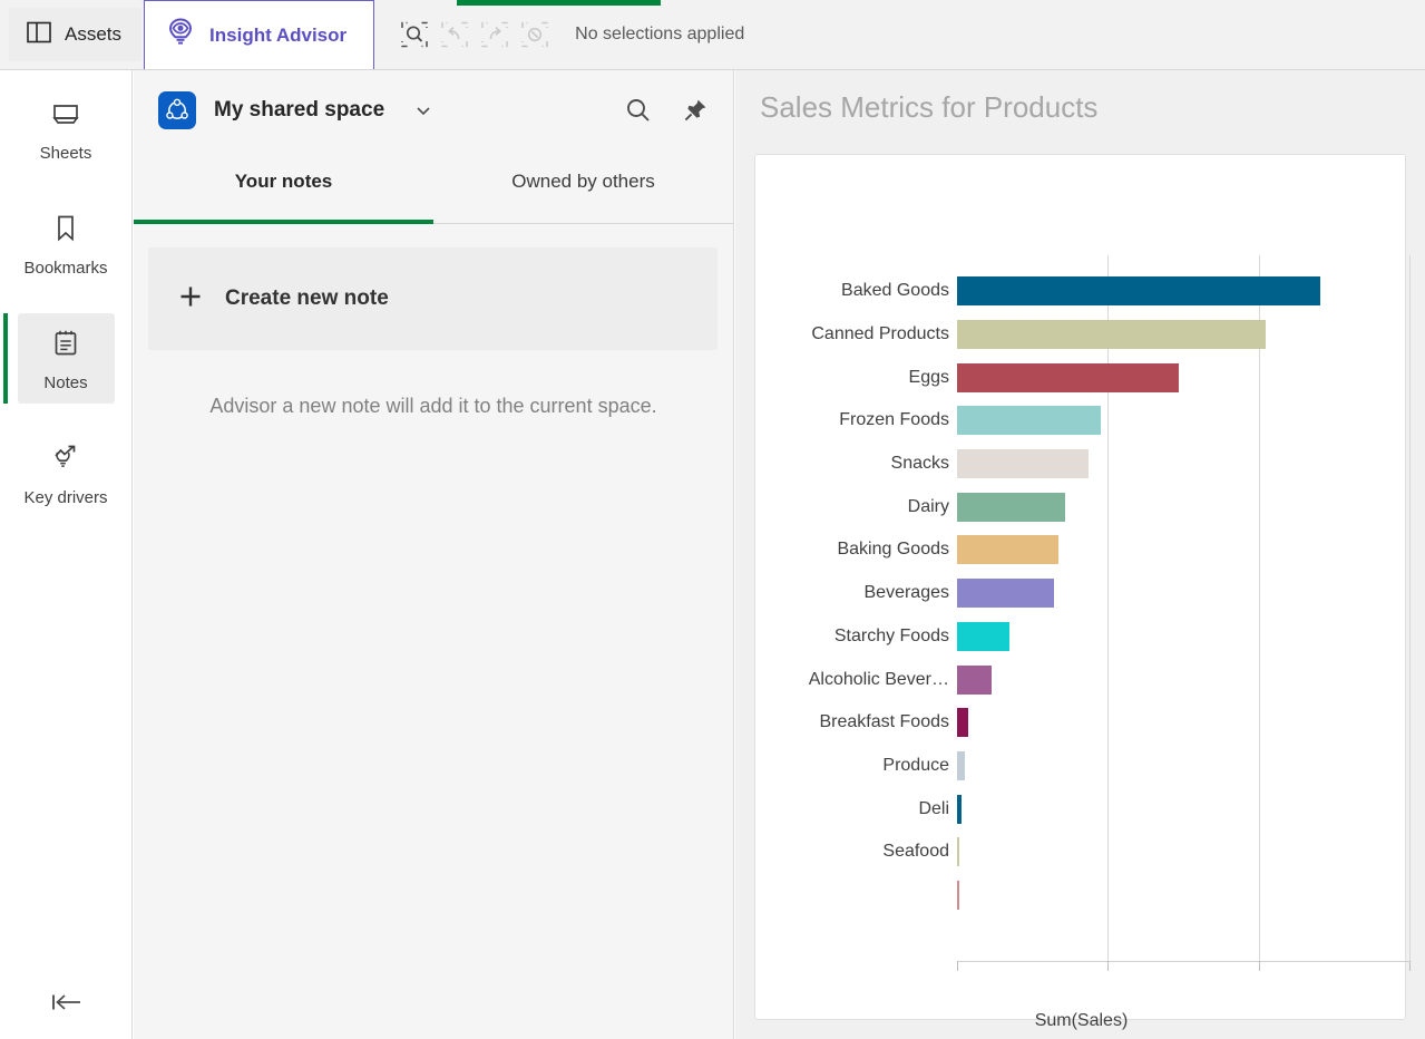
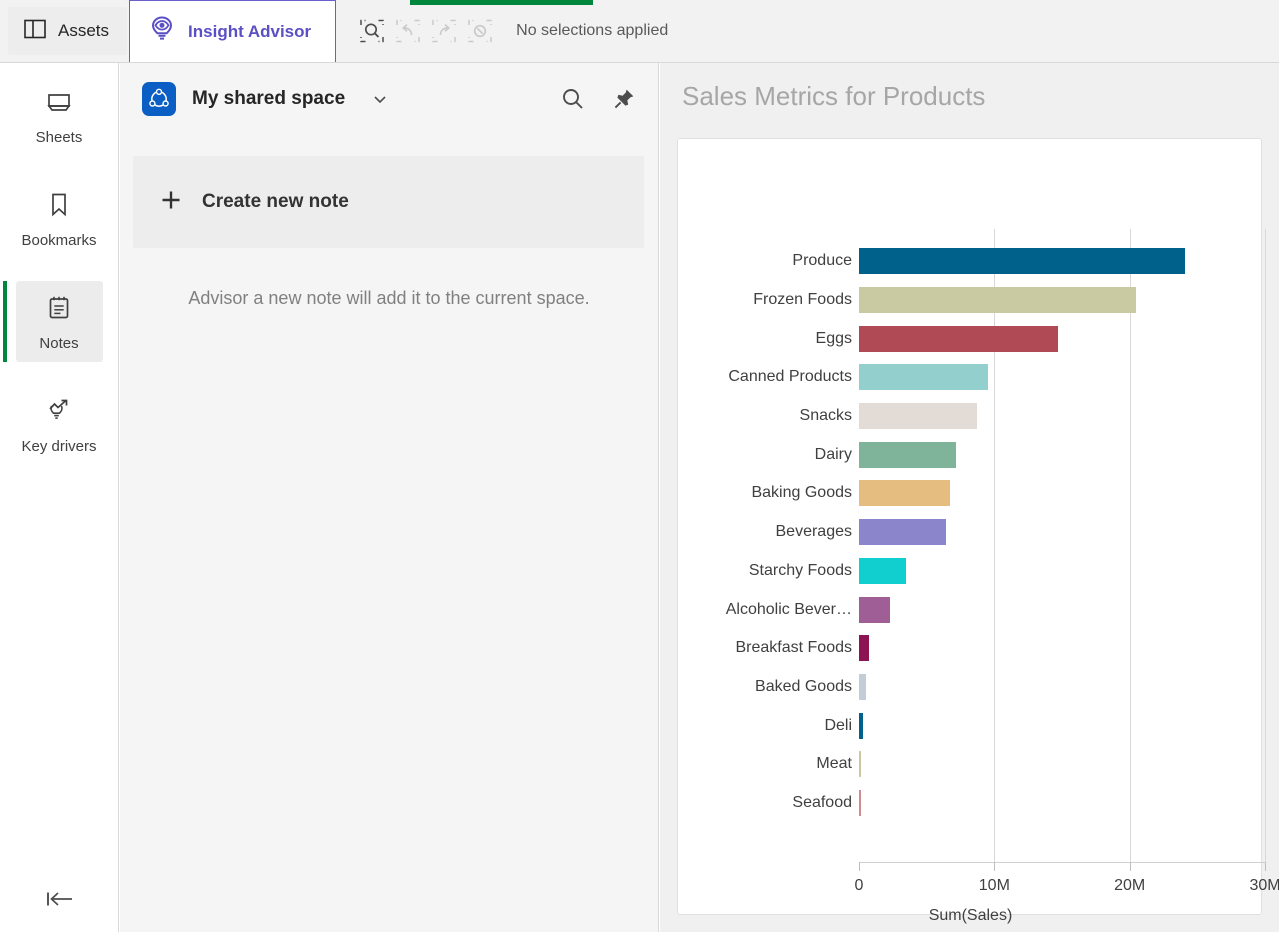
  Assets
  Insight Advisor
  No selections applied
  Sheets
  Bookmarks
  Notes
  Key drivers
  My shared space
- Your notes
- Owned by others
  Create new note
  Advisor a new note will add it to the current space.
  Sales Metrics for Products
- Baked Goods
+ Produce
- Canned Products
+ Frozen Foods
  Eggs
- Frozen Foods
+ Canned Products
  Snacks
  Dairy
  Baking Goods
  Beverages
  Starchy Foods
  Alcoholic Bever…
  Breakfast Foods
- Produce
+ Baked Goods
  Deli
+ Meat
  Seafood
+ 0
+ 10M
+ 20M
+ 30M
  Sum(Sales)
